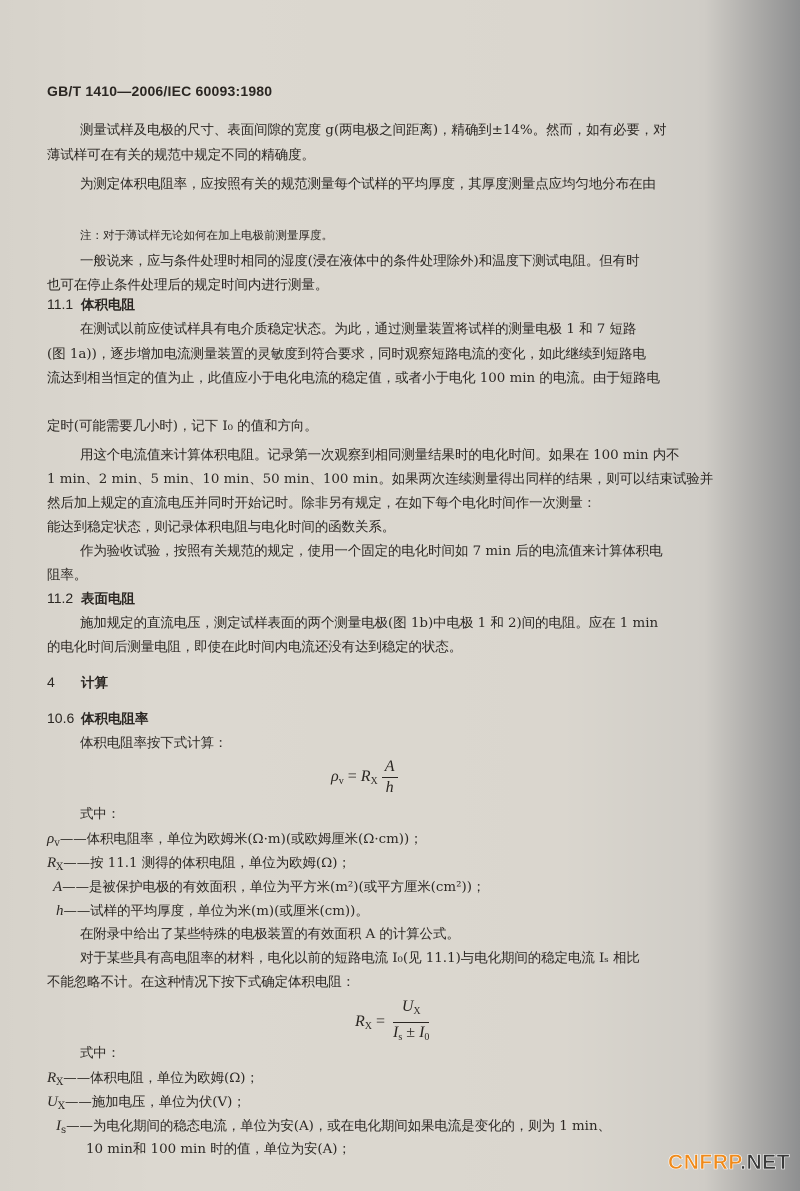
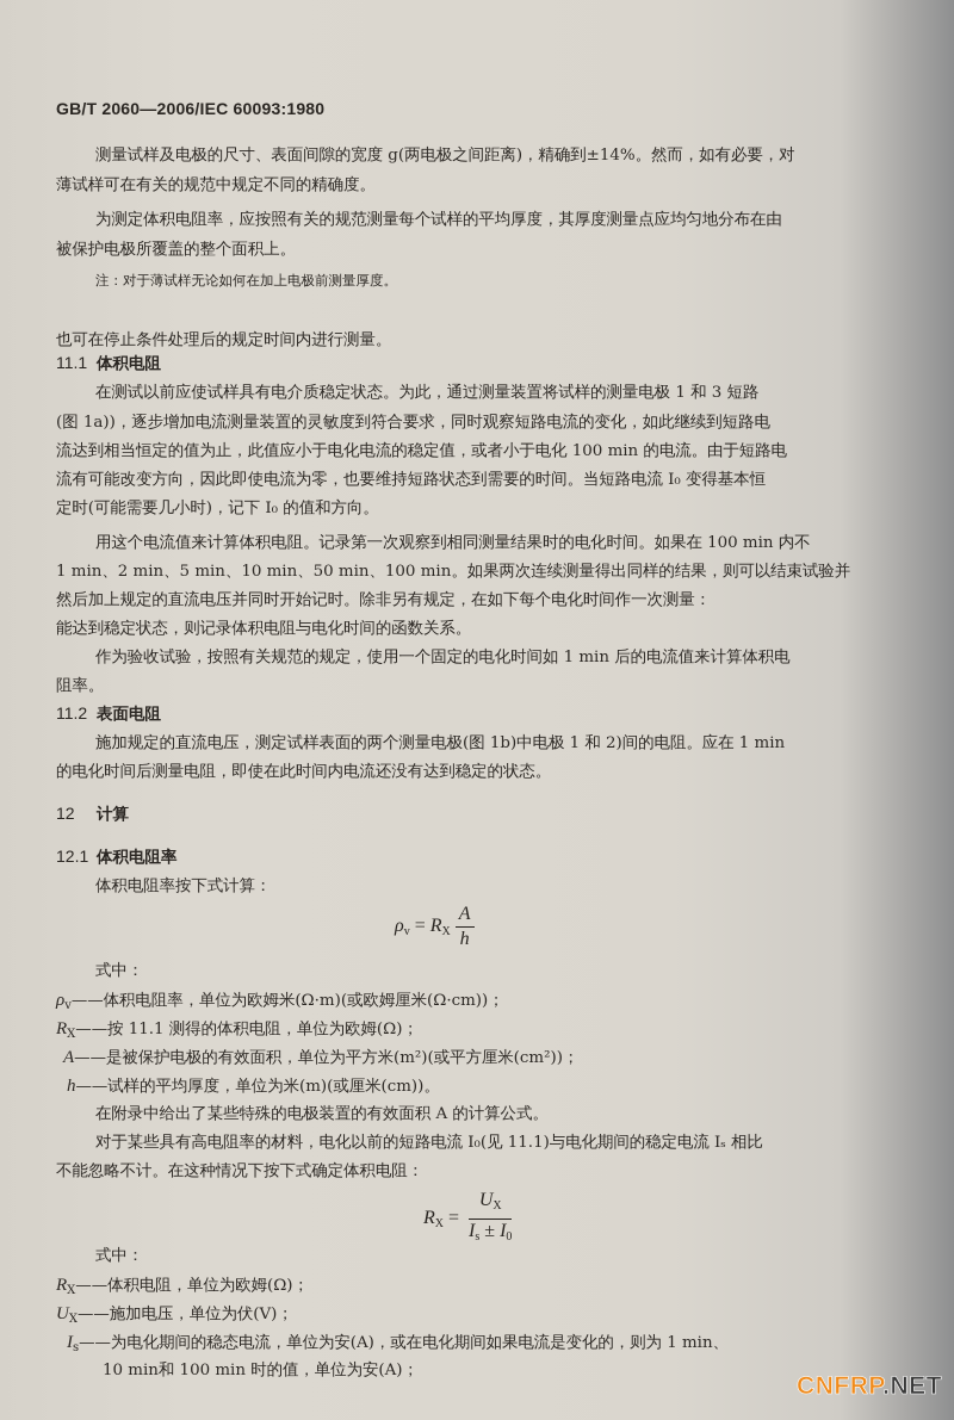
- GB/T 1410—2006/IEC 60093:1980
+ GB/T 2060—2006/IEC 60093:1980
  测量试样及电极的尺寸、表面间隙的宽度 g(两电极之间距离)，精确到±14%。然而，如有必要，对
  薄试样可在有关的规范中规定不同的精确度。
  为测定体积电阻率，应按照有关的规范测量每个试样的平均厚度，其厚度测量点应均匀地分布在由
+ 被保护电极所覆盖的整个面积上。
  注：对于薄试样无论如何在加上电极前测量厚度。
- 一般说来，应与条件处理时相同的湿度(浸在液体中的条件处理除外)和温度下测试电阻。但有时
  也可在停止条件处理后的规定时间内进行测量。
  11.1 体积电阻
- 在测试以前应使试样具有电介质稳定状态。为此，通过测量装置将试样的测量电极 1 和 7 短路
+ 在测试以前应使试样具有电介质稳定状态。为此，通过测量装置将试样的测量电极 1 和 3 短路
  (图 1a))，逐步增加电流测量装置的灵敏度到符合要求，同时观察短路电流的变化，如此继续到短路电
  流达到相当恒定的值为止，此值应小于电化电流的稳定值，或者小于电化 100 min 的电流。由于短路电
+ 流有可能改变方向，因此即使电流为零，也要维持短路状态到需要的时间。当短路电流 I₀ 变得基本恒
  定时(可能需要几小时)，记下 I₀ 的值和方向。
  用这个电流值来计算体积电阻。记录第一次观察到相同测量结果时的电化时间。如果在 100 min 内不
  1 min、2 min、5 min、10 min、50 min、100 min。如果两次连续测量得出同样的结果，则可以结束试验并
  然后加上规定的直流电压并同时开始记时。除非另有规定，在如下每个电化时间作一次测量：
  能达到稳定状态，则记录体积电阻与电化时间的函数关系。
- 作为验收试验，按照有关规范的规定，使用一个固定的电化时间如 7 min 后的电流值来计算体积电
+ 作为验收试验，按照有关规范的规定，使用一个固定的电化时间如 1 min 后的电流值来计算体积电
  阻率。
  11.2 表面电阻
  施加规定的直流电压，测定试样表面的两个测量电极(图 1b)中电极 1 和 2)间的电阻。应在 1 min
  的电化时间后测量电阻，即使在此时间内电流还没有达到稳定的状态。
- 4 计算
+ 12 计算
- 10.6 体积电阻率
+ 12.1 体积电阻率
  体积电阻率按下式计算：
  ρv = RX
  A
  h
  式中：
  ρv——体积电阻率，单位为欧姆米(Ω·m)(或欧姆厘米(Ω·cm))；
  RX——按 11.1 测得的体积电阻，单位为欧姆(Ω)；
  A——是被保护电极的有效面积，单位为平方米(m²)(或平方厘米(cm²))；
  h——试样的平均厚度，单位为米(m)(或厘米(cm))。
  在附录中给出了某些特殊的电极装置的有效面积 A 的计算公式。
  对于某些具有高电阻率的材料，电化以前的短路电流 I₀(见 11.1)与电化期间的稳定电流 Iₛ 相比
  不能忽略不计。在这种情况下按下式确定体积电阻：
  RX =
  UX
  Is ± I0
  式中：
  RX——体积电阻，单位为欧姆(Ω)；
  UX——施加电压，单位为伏(V)；
  Is——为电化期间的稳态电流，单位为安(A)，或在电化期间如果电流是变化的，则为 1 min、
  10 min和 100 min 时的值，单位为安(A)；
  CNFRP.NET
